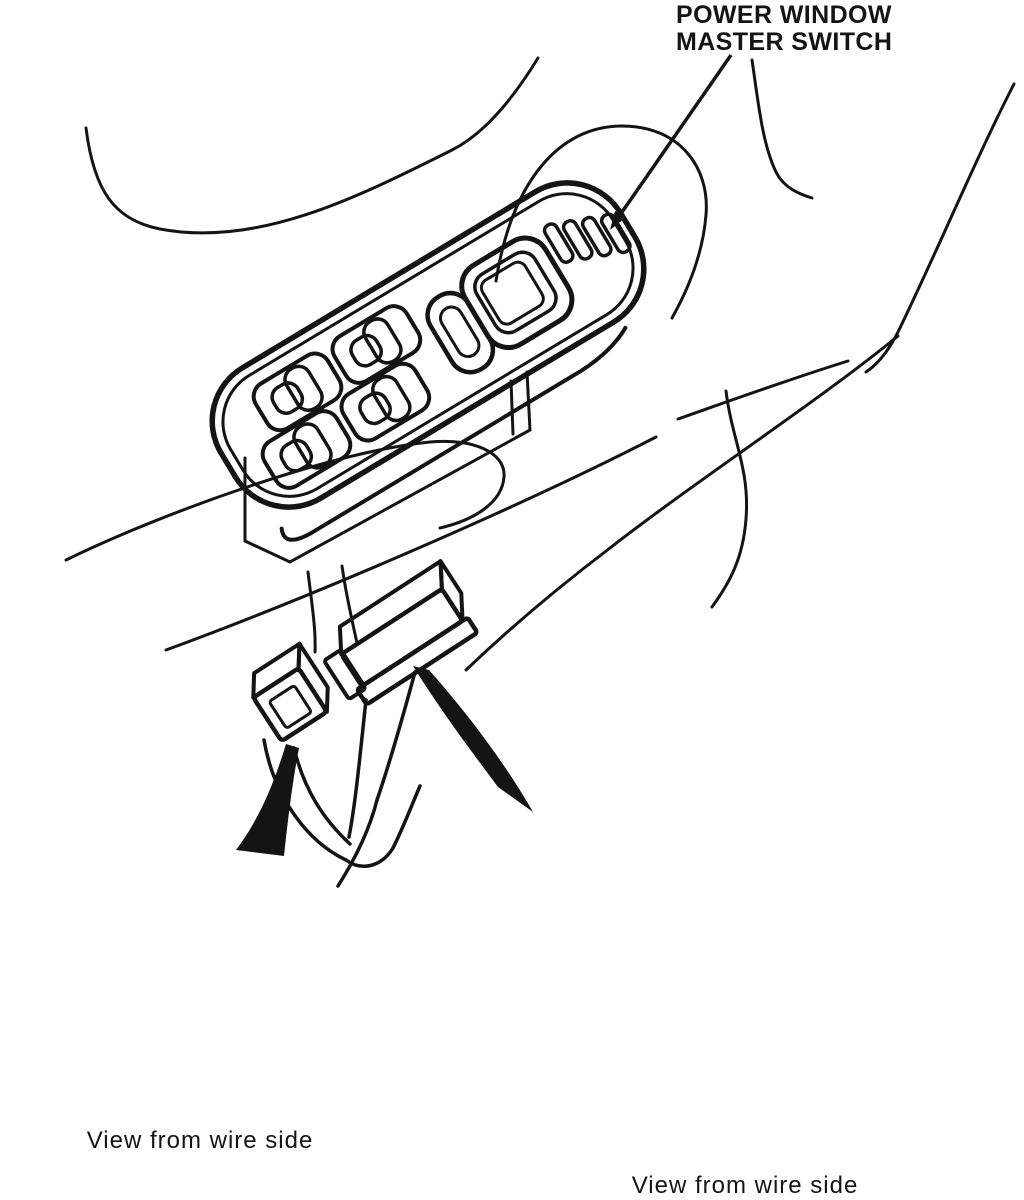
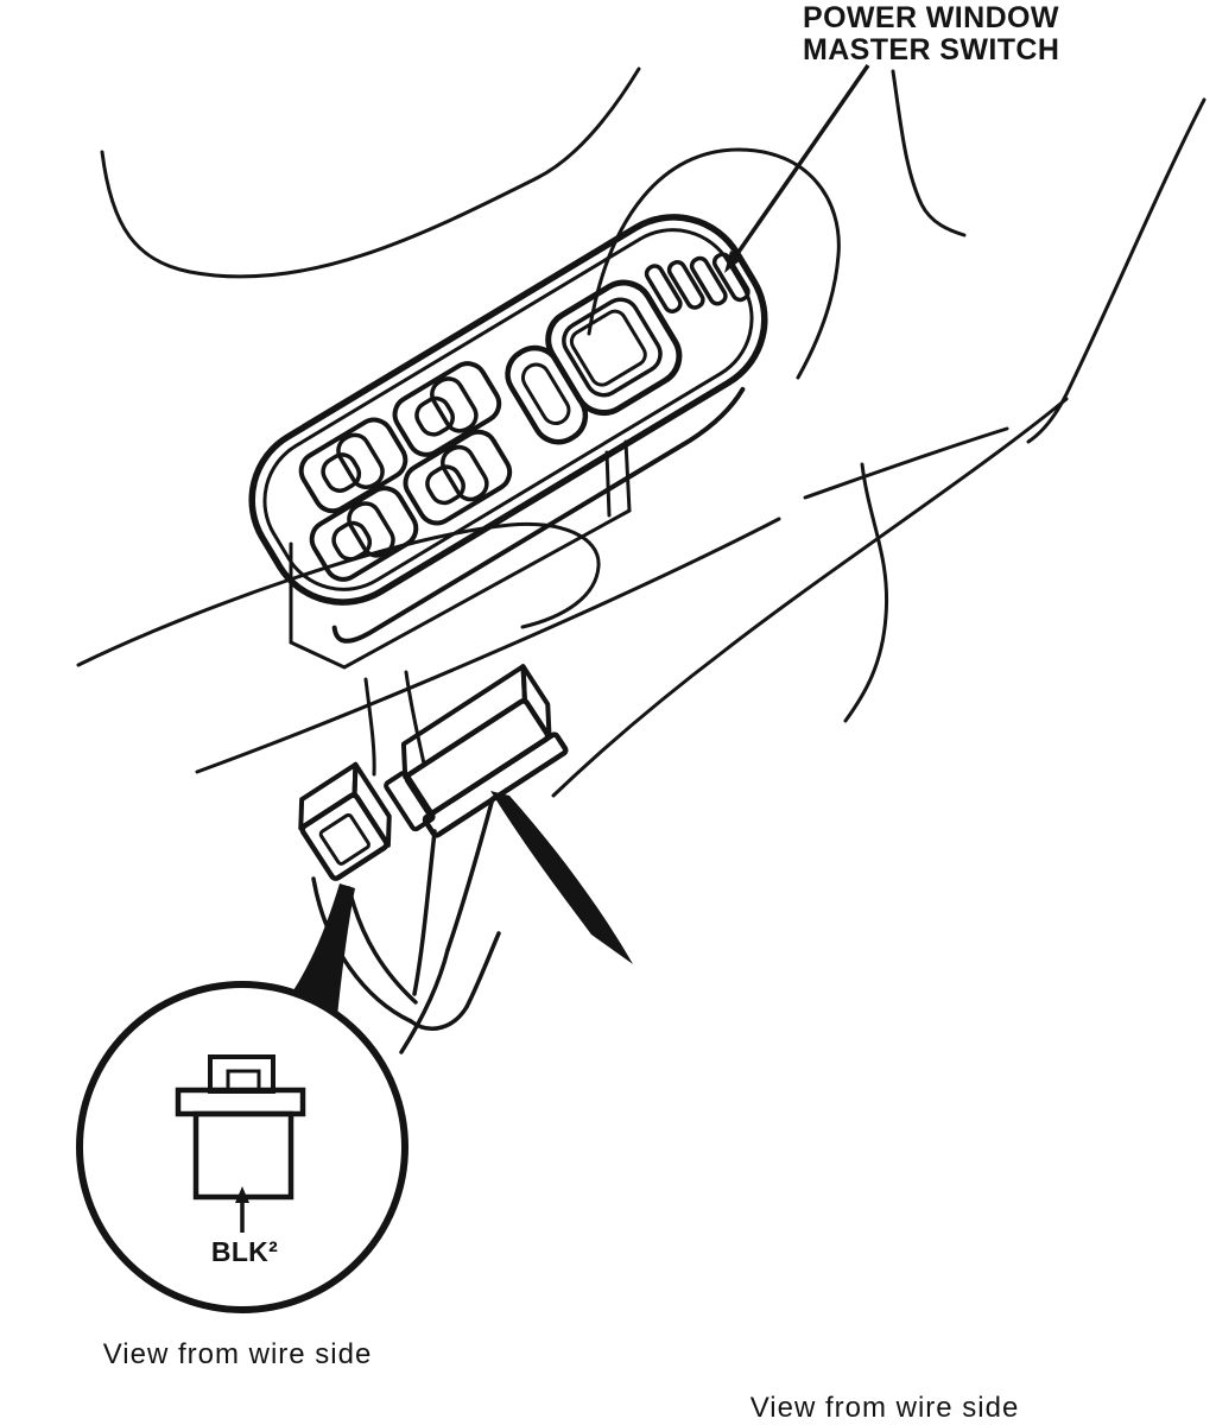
+ BLK²
  View from wire side
  View from wire side
  POWER WINDOW
  MASTER SWITCH
